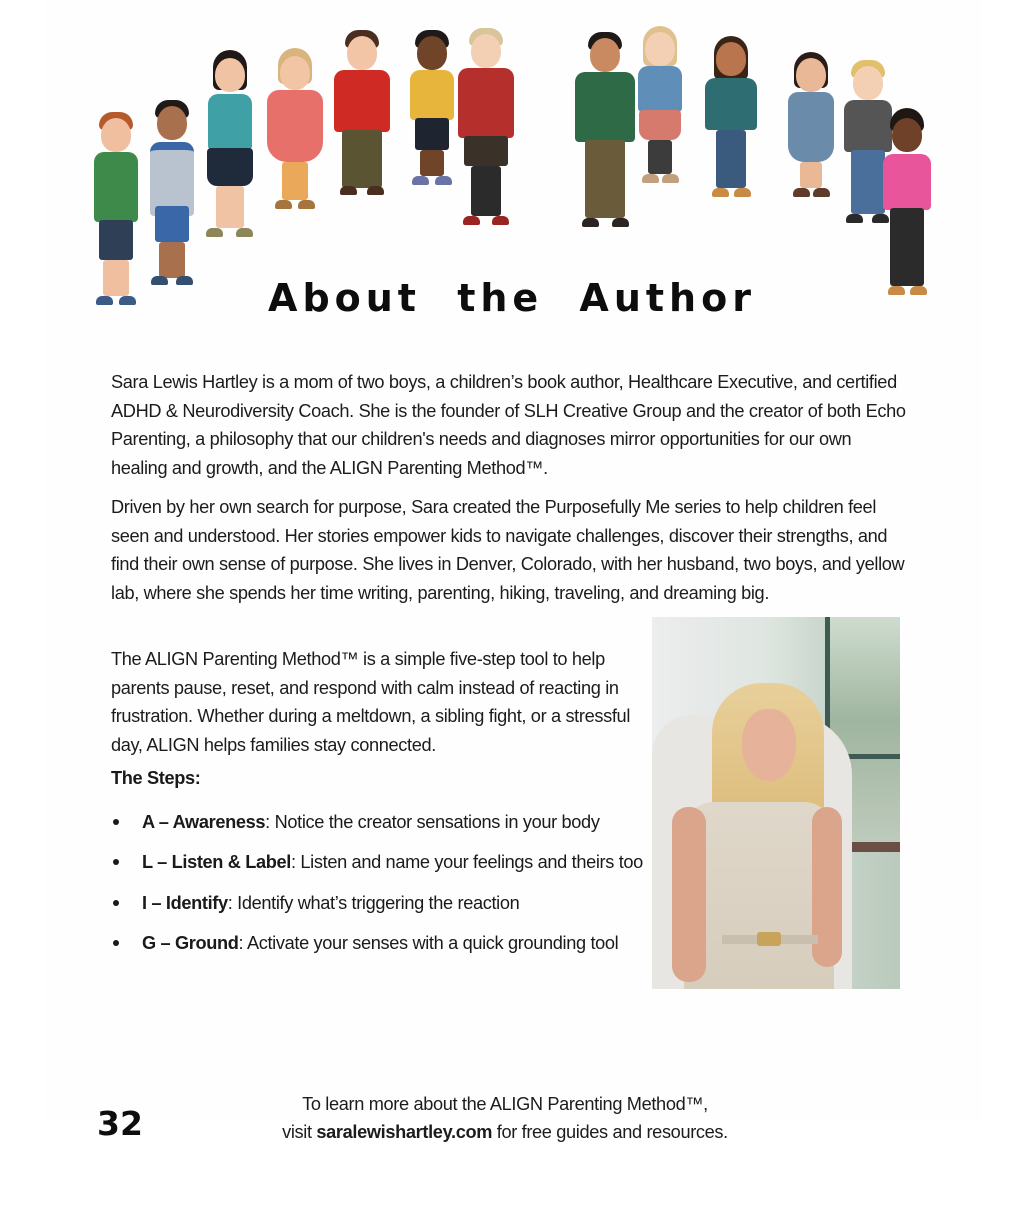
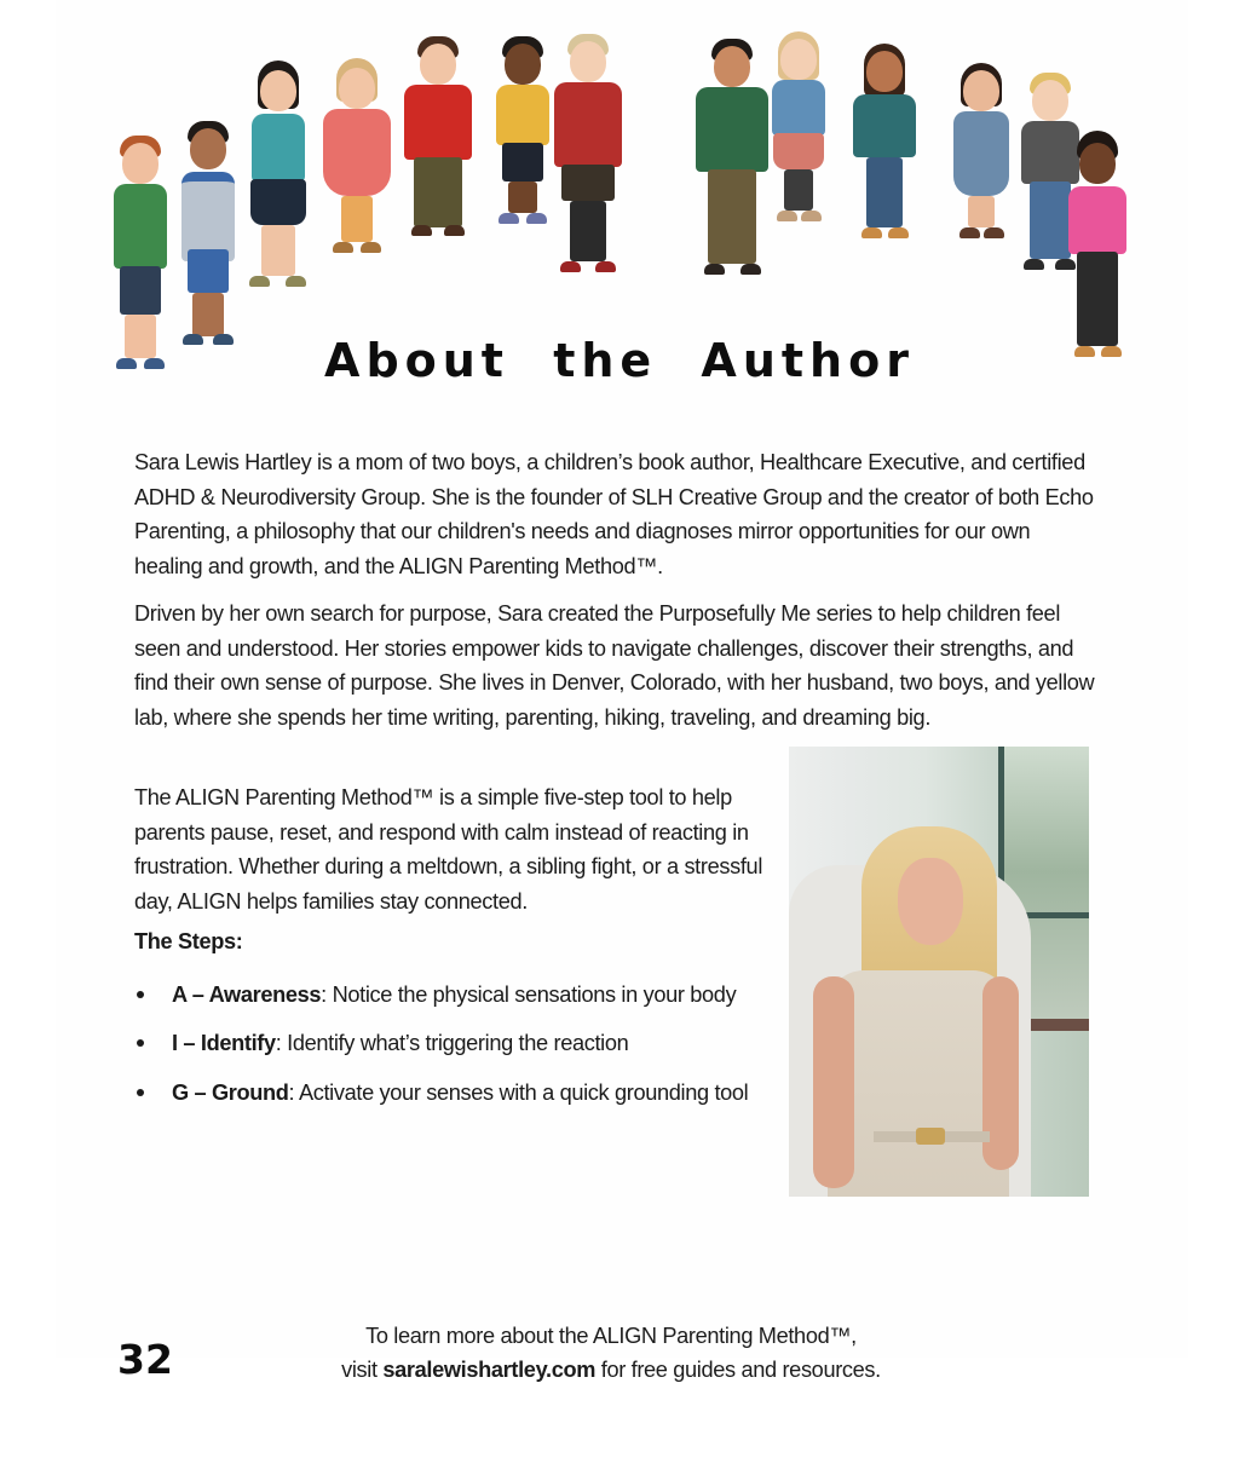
  About the Author
- Sara Lewis Hartley is a mom of two boys, a children’s book author, Healthcare Executive, and certified ADHD & Neurodiversity Coach. She is the founder of SLH Creative Group and the creator of both Echo Parenting, a philosophy that our children's needs and diagnoses mirror opportunities for our own healing and growth, and the ALIGN Parenting Method™.
+ Sara Lewis Hartley is a mom of two boys, a children’s book author, Healthcare Executive, and certified ADHD & Neurodiversity Group. She is the founder of SLH Creative Group and the creator of both Echo Parenting, a philosophy that our children's needs and diagnoses mirror opportunities for our own healing and growth, and the ALIGN Parenting Method™.
  Driven by her own search for purpose, Sara created the Purposefully Me series to help children feel seen and understood. Her stories empower kids to navigate challenges, discover their strengths, and find their own sense of purpose. She lives in Denver, Colorado, with her husband, two boys, and yellow lab, where she spends her time writing, parenting, hiking, traveling, and dreaming big.
  The ALIGN Parenting Method™ is a simple five-step tool to help parents pause, reset, and respond with calm instead of reacting in frustration. Whether during a meltdown, a sibling fight, or a stressful day, ALIGN helps families stay connected.
  The Steps:
- A – Awareness: Notice the creator sensations in your body
+ A – Awareness: Notice the physical sensations in your body
- L – Listen & Label: Listen and name your feelings and theirs too
  I – Identify: Identify what’s triggering the reaction
  G – Ground: Activate your senses with a quick grounding tool
  32
  To learn more about the ALIGN Parenting Method™,
  visit saralewishartley.com for free guides and resources.
